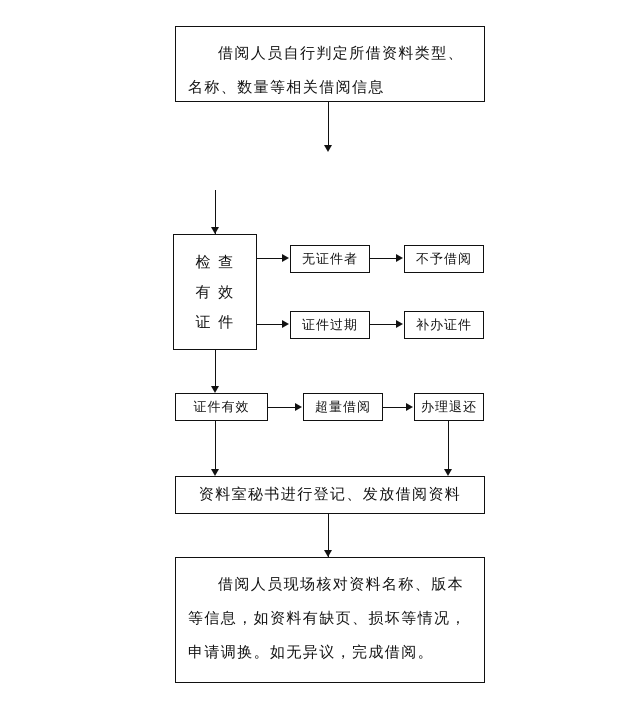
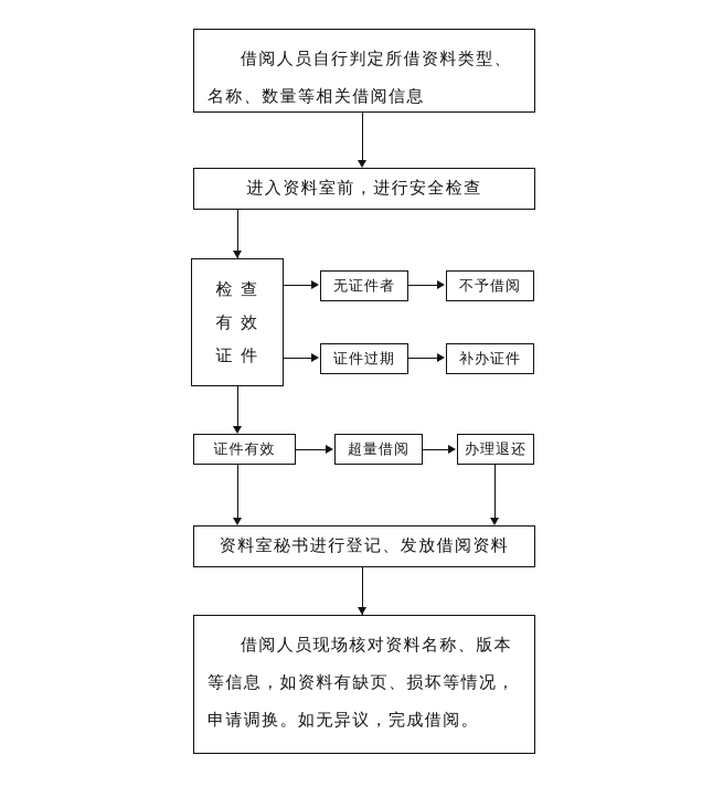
  借阅人员自行判定所借资料类型、名称、数量等相关借阅信息
+ 进入资料室前，进行安全检查
  检 查
  有 效
  证 件
  无证件者
  不予借阅
  证件过期
  补办证件
  证件有效
  超量借阅
  办理退还
  资料室秘书进行登记、发放借阅资料
  借阅人员现场核对资料名称、版本等信息，如资料有缺页、损坏等情况，申请调换。如无异议，完成借阅。
